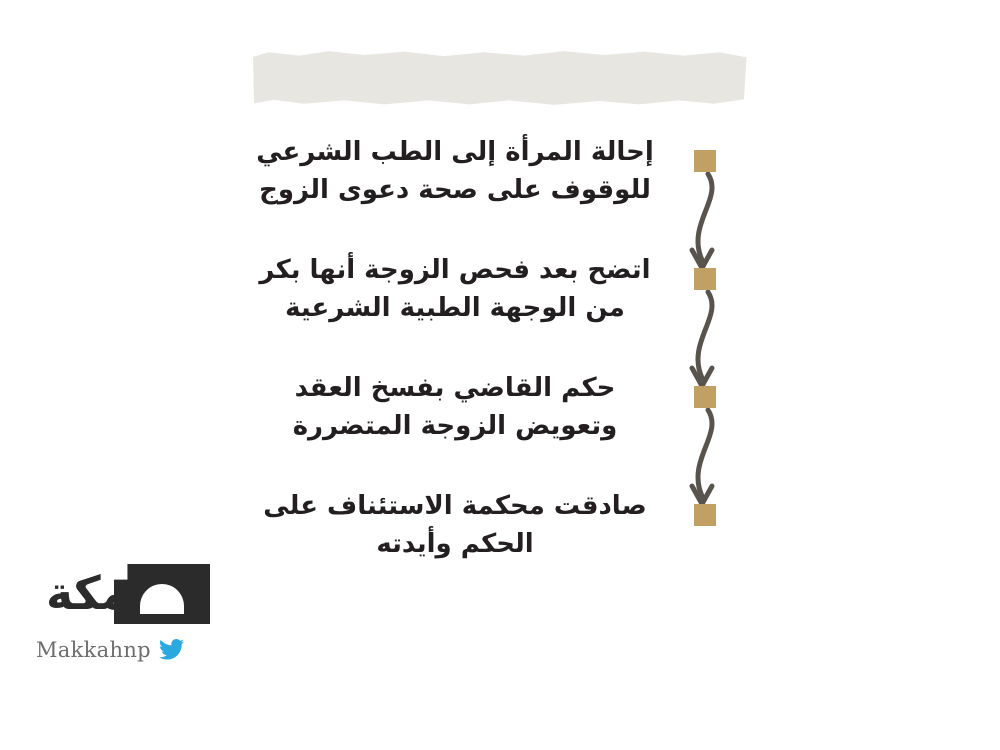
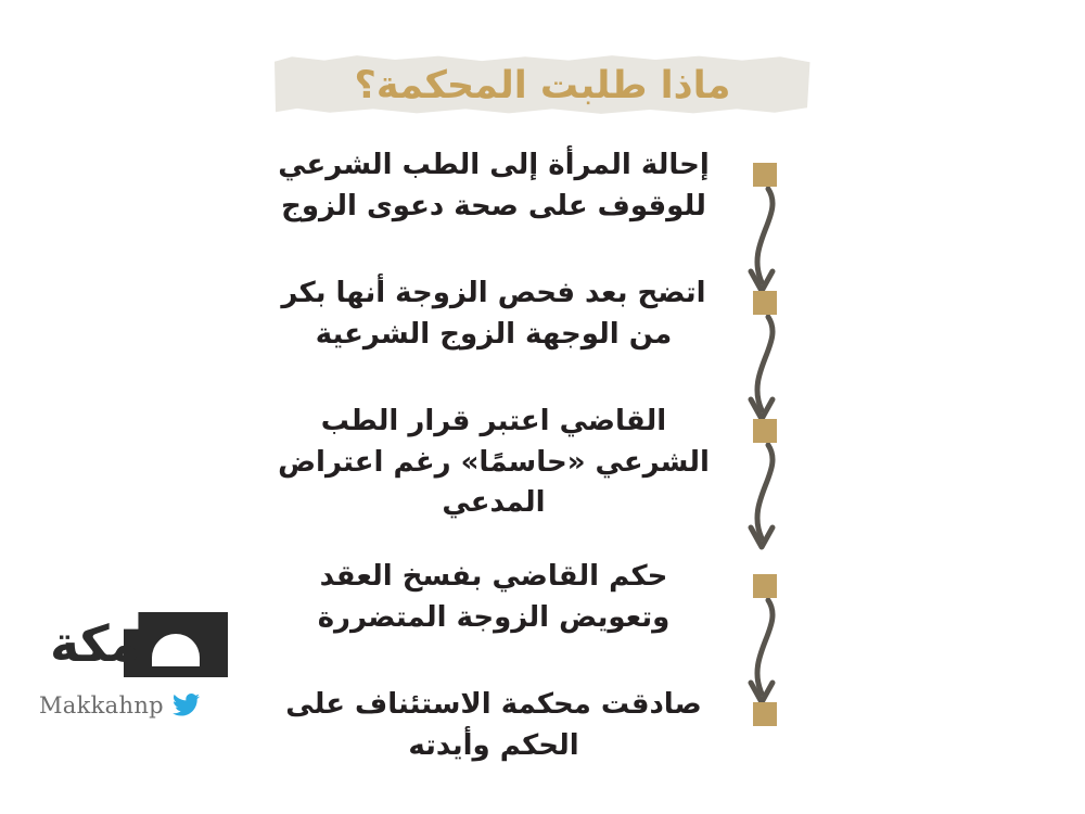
+ ماذا طلبت المحكمة؟
  إحالة المرأة إلى الطب الشرعي للوقوف على صحة دعوى الزوج
- اتضح بعد فحص الزوجة أنها بكر من الوجهة الطبية الشرعية
+ اتضح بعد فحص الزوجة أنها بكر من الوجهة الزوج الشرعية
+ القاضي اعتبر قرار الطب الشرعي «حاسمًا» رغم اعتراض المدعي
  حكم القاضي بفسخ العقد وتعويض الزوجة المتضررة
  صادقت محكمة الاستئناف على الحكم وأيدته
  مكة
  Makkahnp
